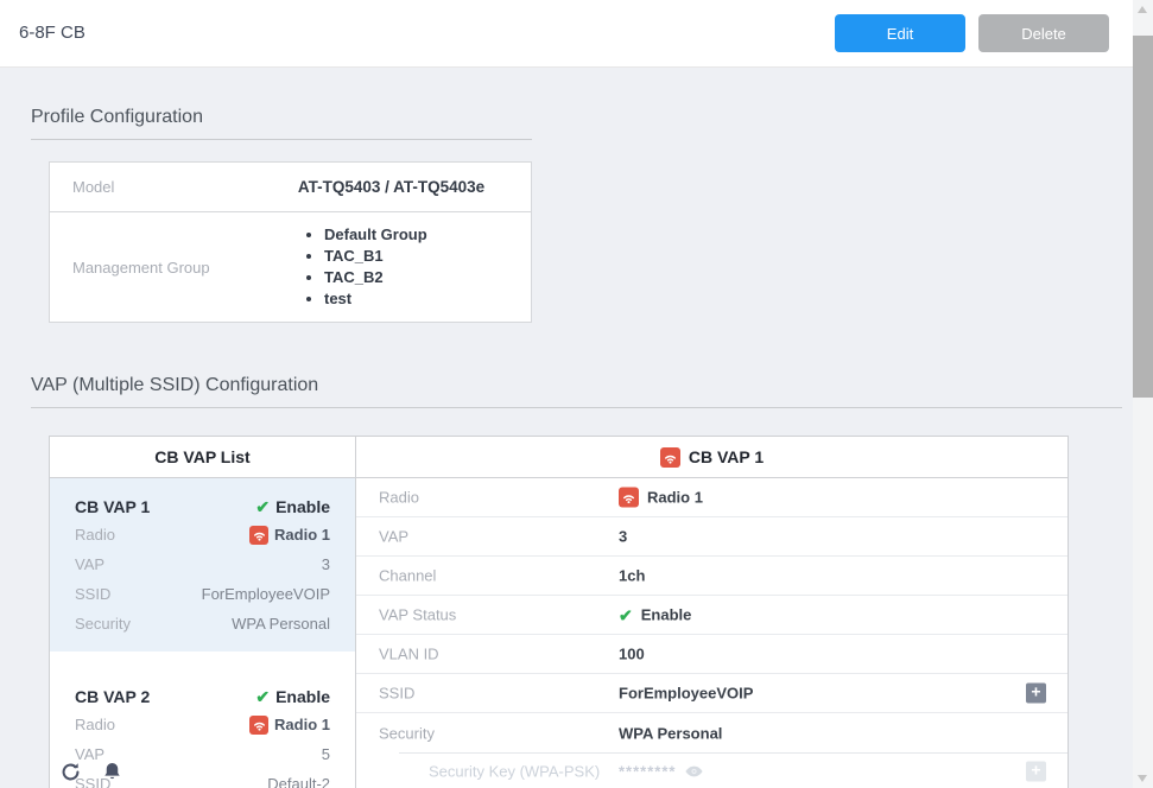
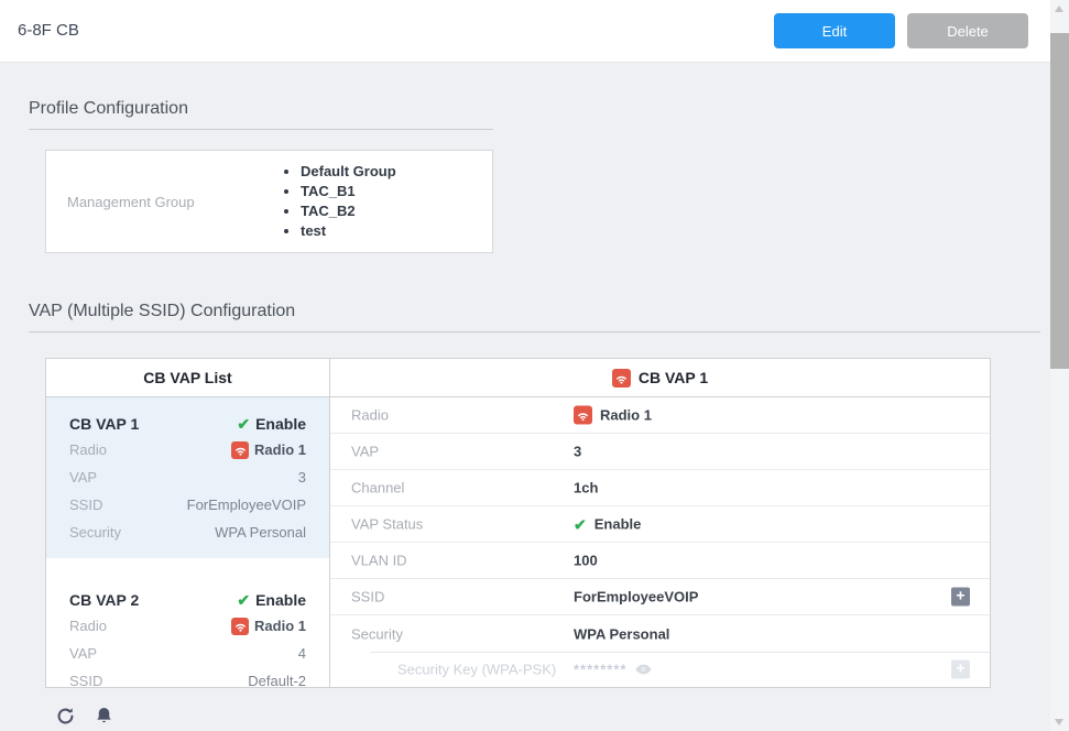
  6-8F CB
  Edit
  Delete
  Profile Configuration
- Model
- AT-TQ5403 / AT-TQ5403e
  Management Group
  Default Group
  TAC_B1
  TAC_B2
  test
  VAP (Multiple SSID) Configuration
  CB VAP List
  CB VAP 1
  ✔
  Enable
  Radio
  Radio 1
  VAP
  3
  SSID
  ForEmployeeVOIP
  Security
  WPA Personal
  CB VAP 2
  ✔
  Enable
  Radio
  Radio 1
  VAP
- 5
+ 4
  SSID
  Default-2
  CB VAP 1
  Radio
  Radio 1
  VAP
  3
  Channel
  1ch
  VAP Status
  ✔
  Enable
  VLAN ID
  100
  SSID
  ForEmployeeVOIP
  +
  Security
  WPA Personal
  Security Key (WPA-PSK)
  ********
  +
